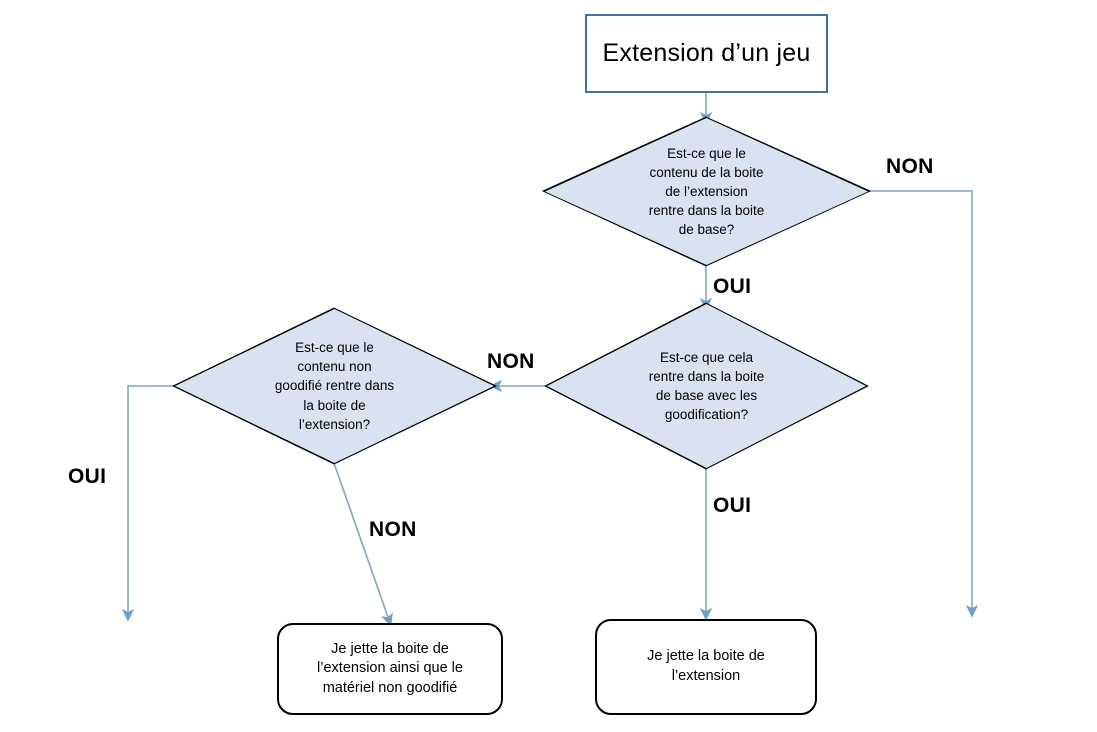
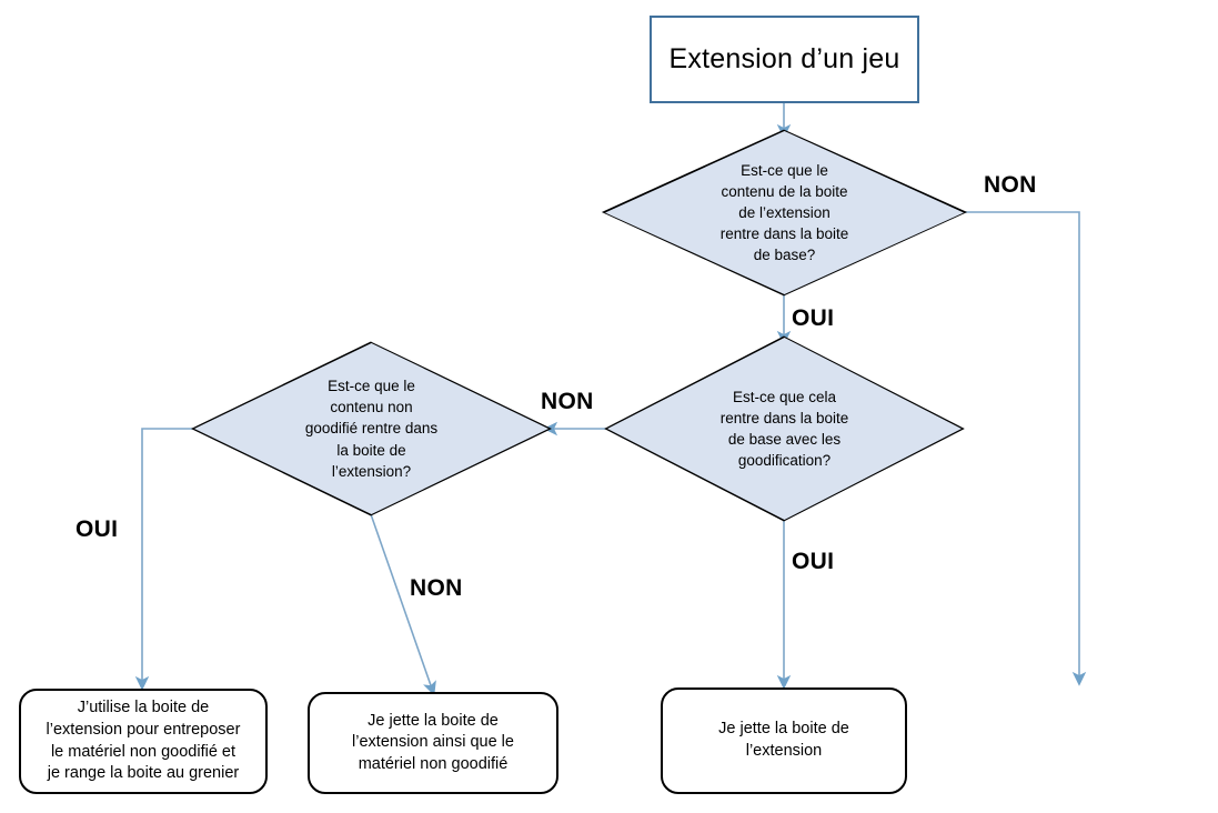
  Extension d’un jeu
  Est-ce que le
  contenu de la boite
  de l’extension
  rentre dans la boite
  de base?
  Est-ce que cela
  rentre dans la boite
  de base avec les
  goodification?
  Est-ce que le
  contenu non
  goodifié rentre dans
  la boite de
  l’extension?
+ J’utilise la boite de
+ l’extension pour entreposer
+ le matériel non goodifié et
+ je range la boite au grenier
  Je jette la boite de
  l’extension ainsi que le
  matériel non goodifié
  Je jette la boite de
  l’extension
  NON
  OUI
  NON
  OUI
  NON
  OUI
